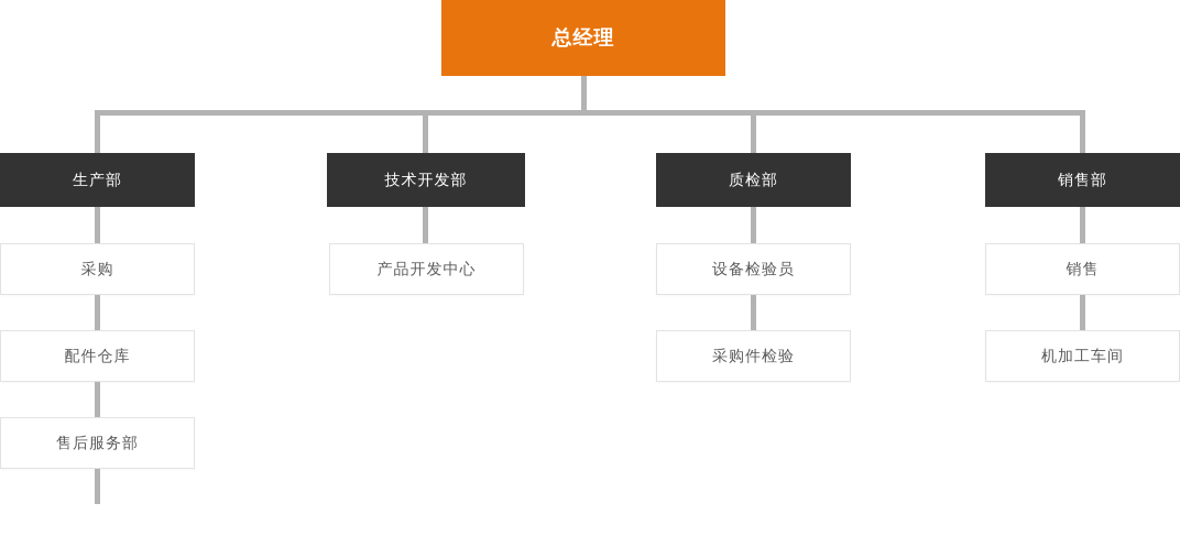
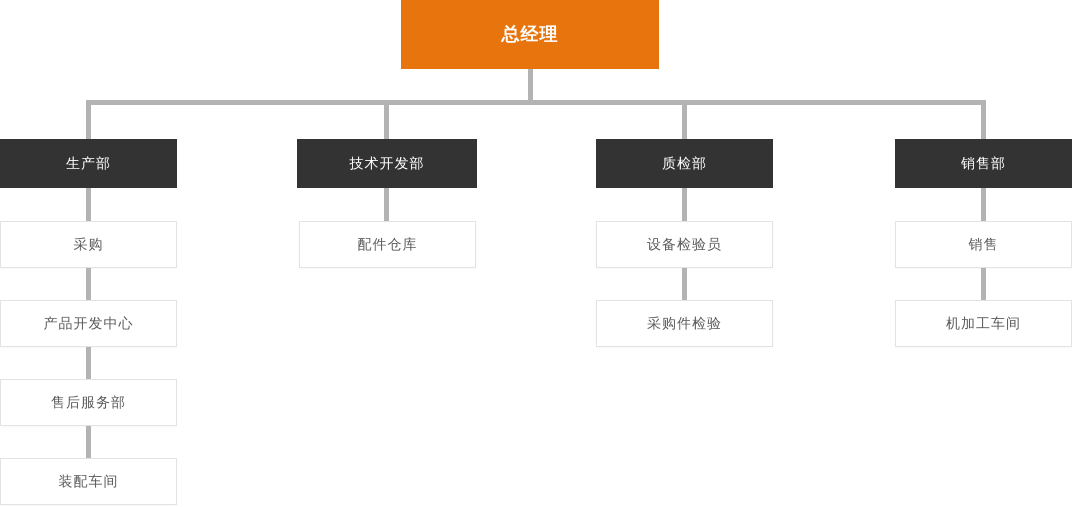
  总经理
  生产部
  技术开发部
  质检部
  销售部
  采购
- 配件仓库
+ 产品开发中心
  售后服务部
+ 装配车间
- 产品开发中心
+ 配件仓库
  设备检验员
  采购件检验
  销售
  机加工车间
